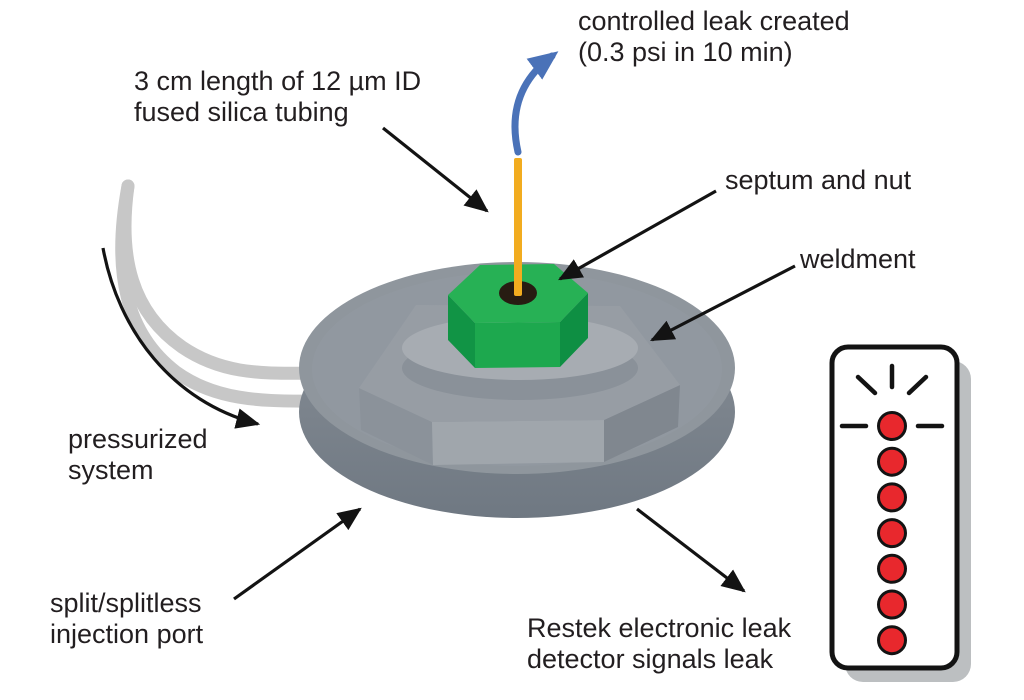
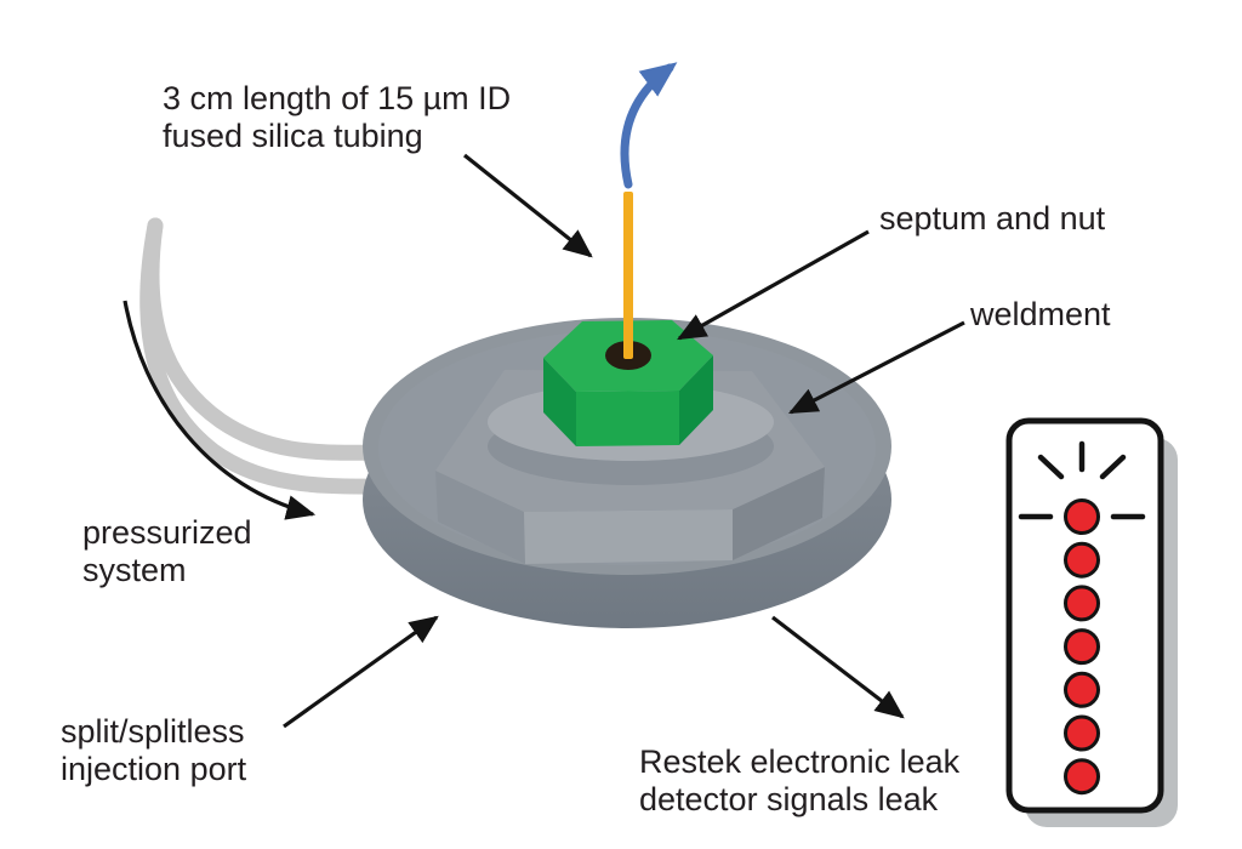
- controlled leak created
- (0.3 psi in 10 min)
- 3 cm length of 12 µm ID
+ 3 cm length of 15 µm ID
  fused silica tubing
  septum and nut
  weldment
  pressurized
  system
  split/splitless
  injection port
  Restek electronic leak
  detector signals leak
